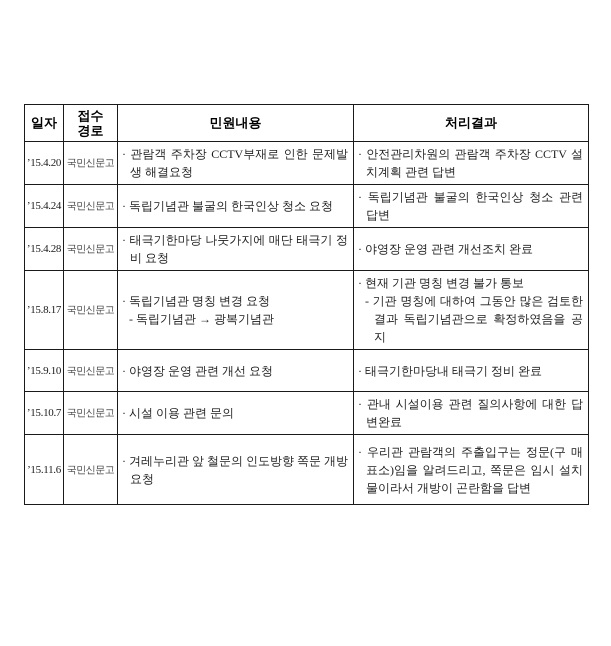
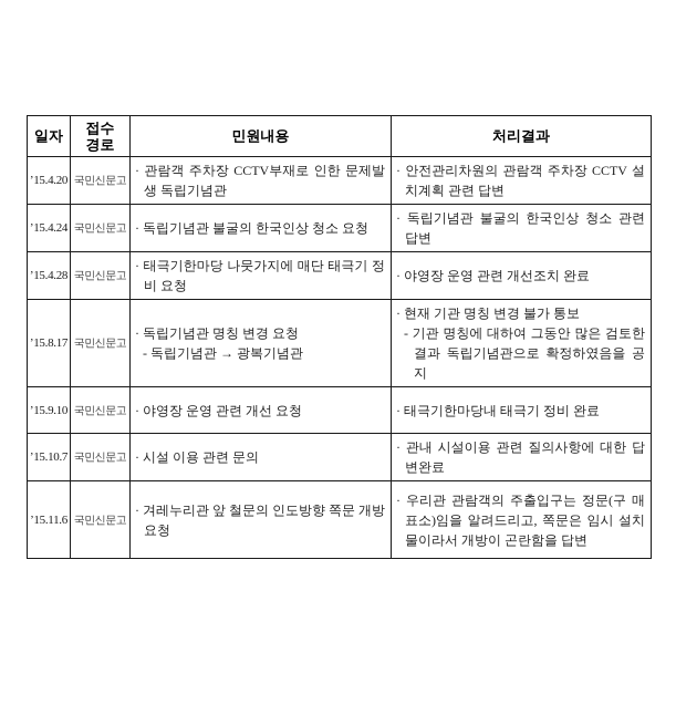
  일자	접수 경로	민원내용	처리결과
- ’15.4.20	국민신문고	· 관람객 주차장 CCTV부재로 인한 문제발생 해결요청	· 안전관리차원의 관람객 주차장 CCTV 설치계획 관련 답변
+ ’15.4.20	국민신문고	· 관람객 주차장 CCTV부재로 인한 문제발생 독립기념관	· 안전관리차원의 관람객 주차장 CCTV 설치계획 관련 답변
  ’15.4.24	국민신문고	· 독립기념관 불굴의 한국인상 청소 요청	· 독립기념관 불굴의 한국인상 청소 관련 답변
  ’15.4.28	국민신문고	· 태극기한마당 나뭇가지에 매단 태극기 정비 요청	· 야영장 운영 관련 개선조치 완료
  ’15.8.17	국민신문고	· 독립기념관 명칭 변경 요청 - 독립기념관 → 광복기념관	· 현재 기관 명칭 변경 불가 통보 - 기관 명칭에 대하여 그동안 많은 검토한 결과 독립기념관으로 확정하였음을 공지
  ’15.9.10	국민신문고	· 야영장 운영 관련 개선 요청	· 태극기한마당내 태극기 정비 완료
  ’15.10.7	국민신문고	· 시설 이용 관련 문의	· 관내 시설이용 관련 질의사항에 대한 답변완료
  ’15.11.6	국민신문고	· 겨레누리관 앞 철문의 인도방향 쪽문 개방 요청	· 우리관 관람객의 주출입구는 정문(구 매표소)임을 알려드리고, 쪽문은 임시 설치물이라서 개방이 곤란함을 답변
